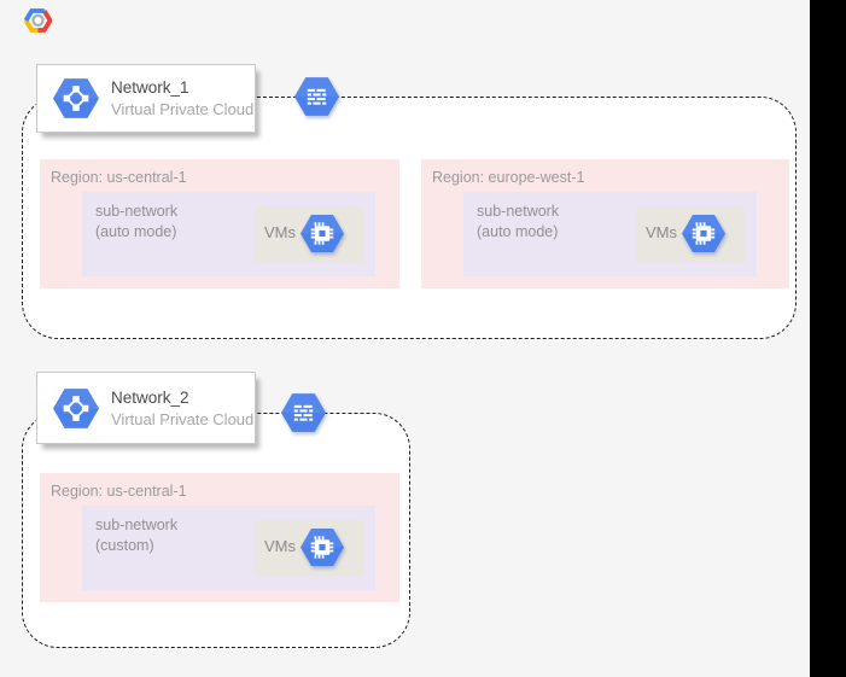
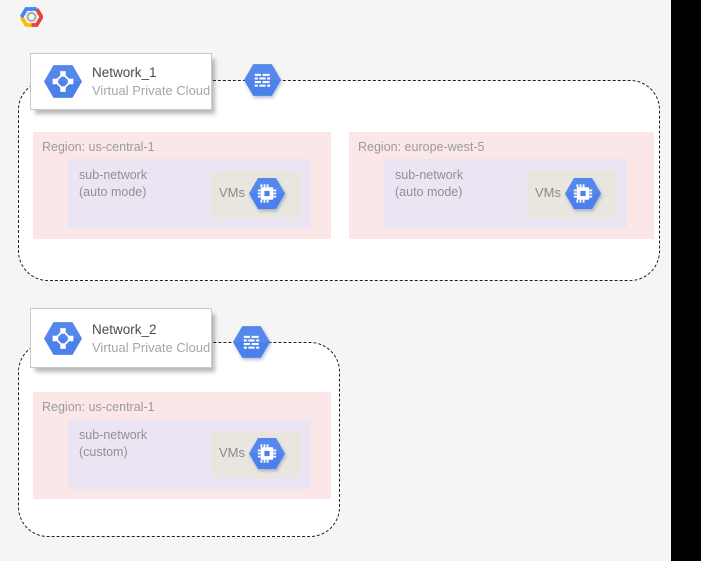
  Region: us-central-1
  sub-network
  (auto mode)
  VMs
- Region: europe-west-1
+ Region: europe-west-5
  sub-network
  (auto mode)
  VMs
  Network_1
  Virtual Private Cloud
  Region: us-central-1
  sub-network
  (custom)
  VMs
  Network_2
  Virtual Private Cloud
